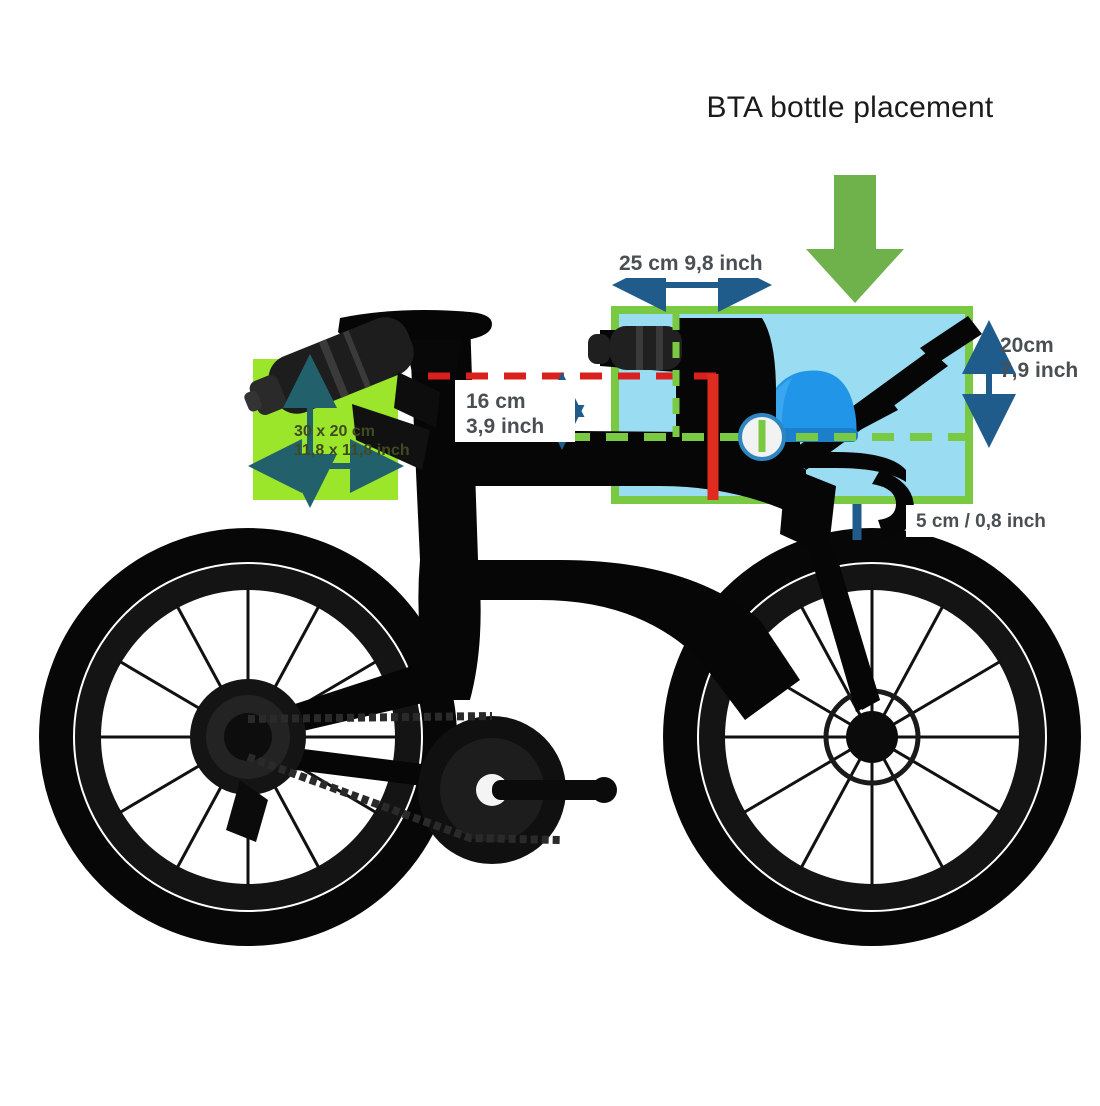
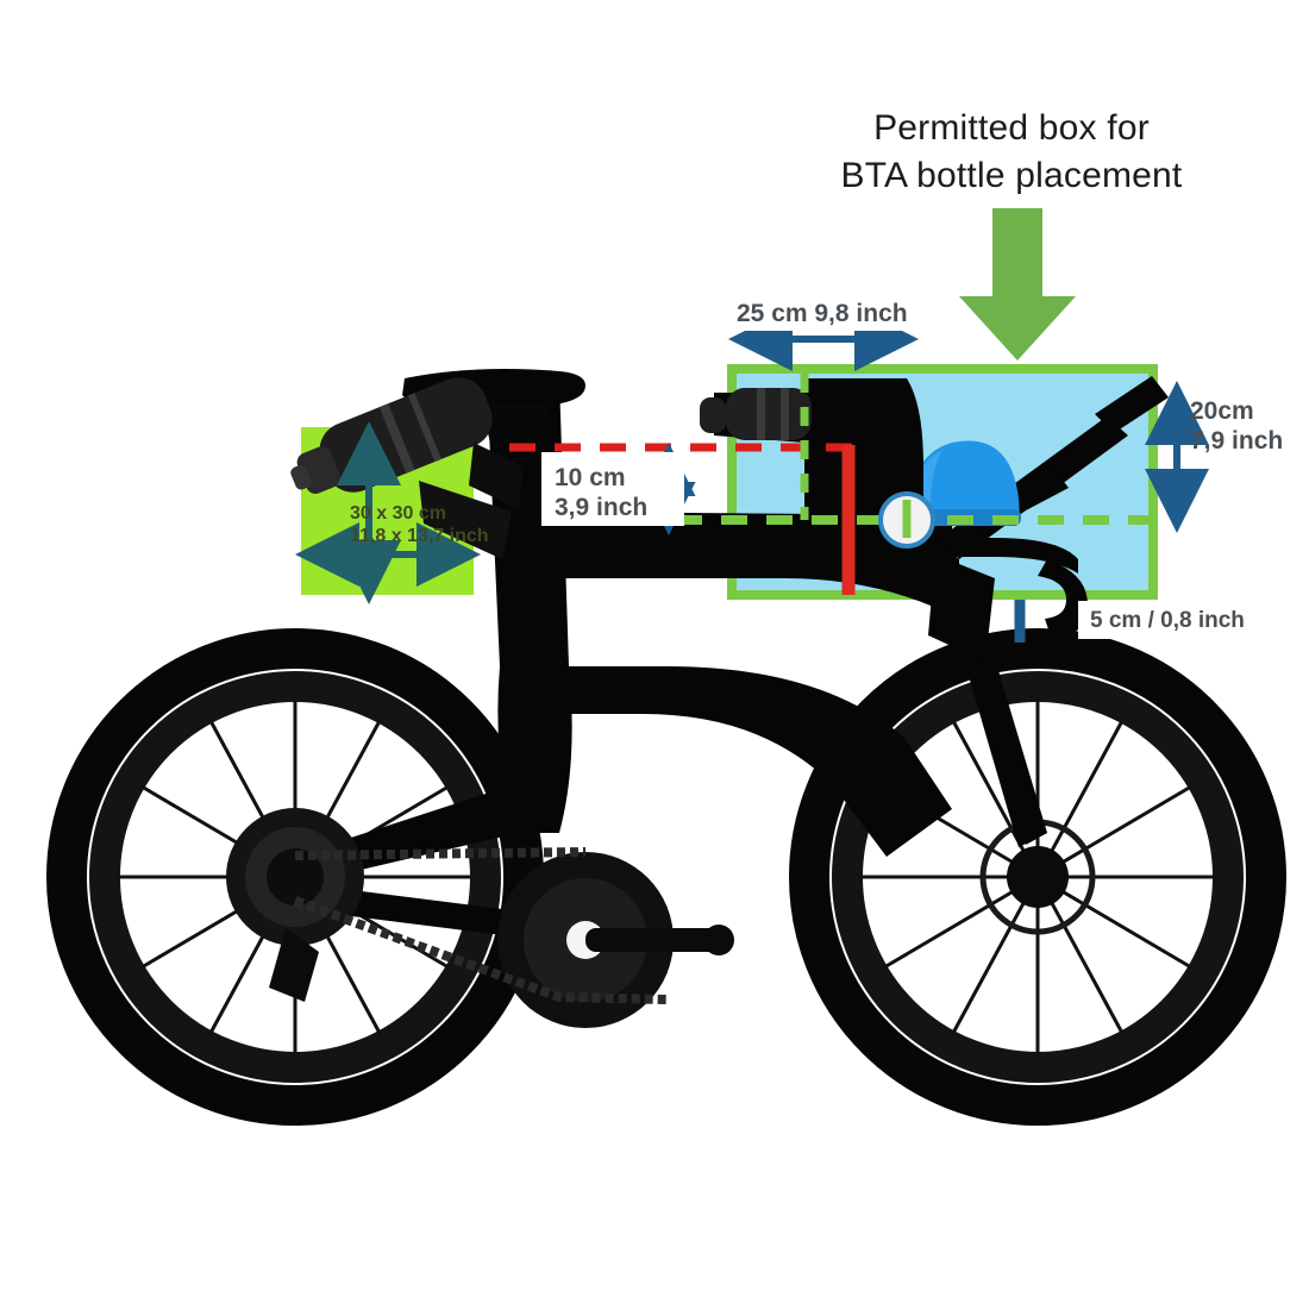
+ Permitted box for
  BTA bottle placement
  25 cm 9,8 inch
  20cm
  7,9 inch
- 16 cm
+ 10 cm
  3,9 inch
- 30 x 20 cm
+ 30 x 30 cm
- 11,8 x 11,8 inch
+ 11,8 x 13,7 inch
  5 cm / 0,8 inch
